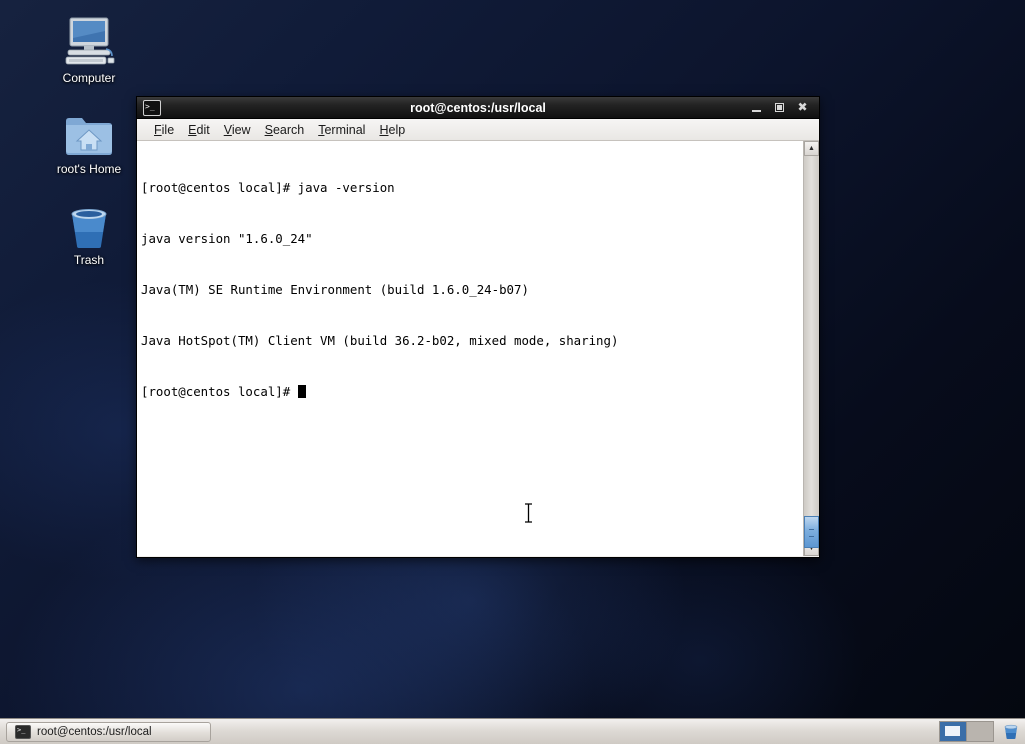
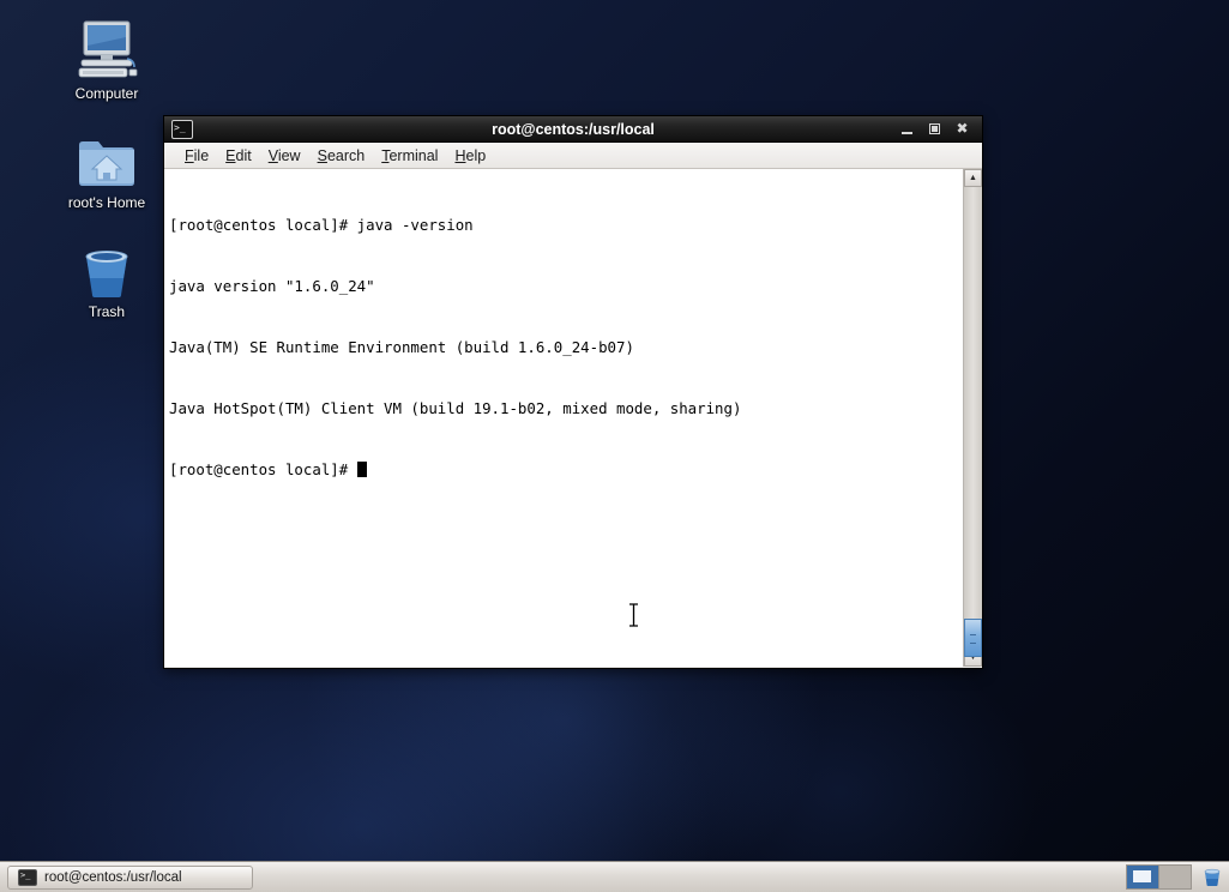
  Computer
  root's Home
  Trash
  root@centos:/usr/local
  ✖
  File
  Edit
  View
  Search
  Terminal
  Help
  [root@centos local]# java -version
  java version "1.6.0_24"
  Java(TM) SE Runtime Environment (build 1.6.0_24-b07)
- Java HotSpot(TM) Client VM (build 36.2-b02, mixed mode, sharing)
+ Java HotSpot(TM) Client VM (build 19.1-b02, mixed mode, sharing)
  [root@centos local]#
  root@centos:/usr/local
